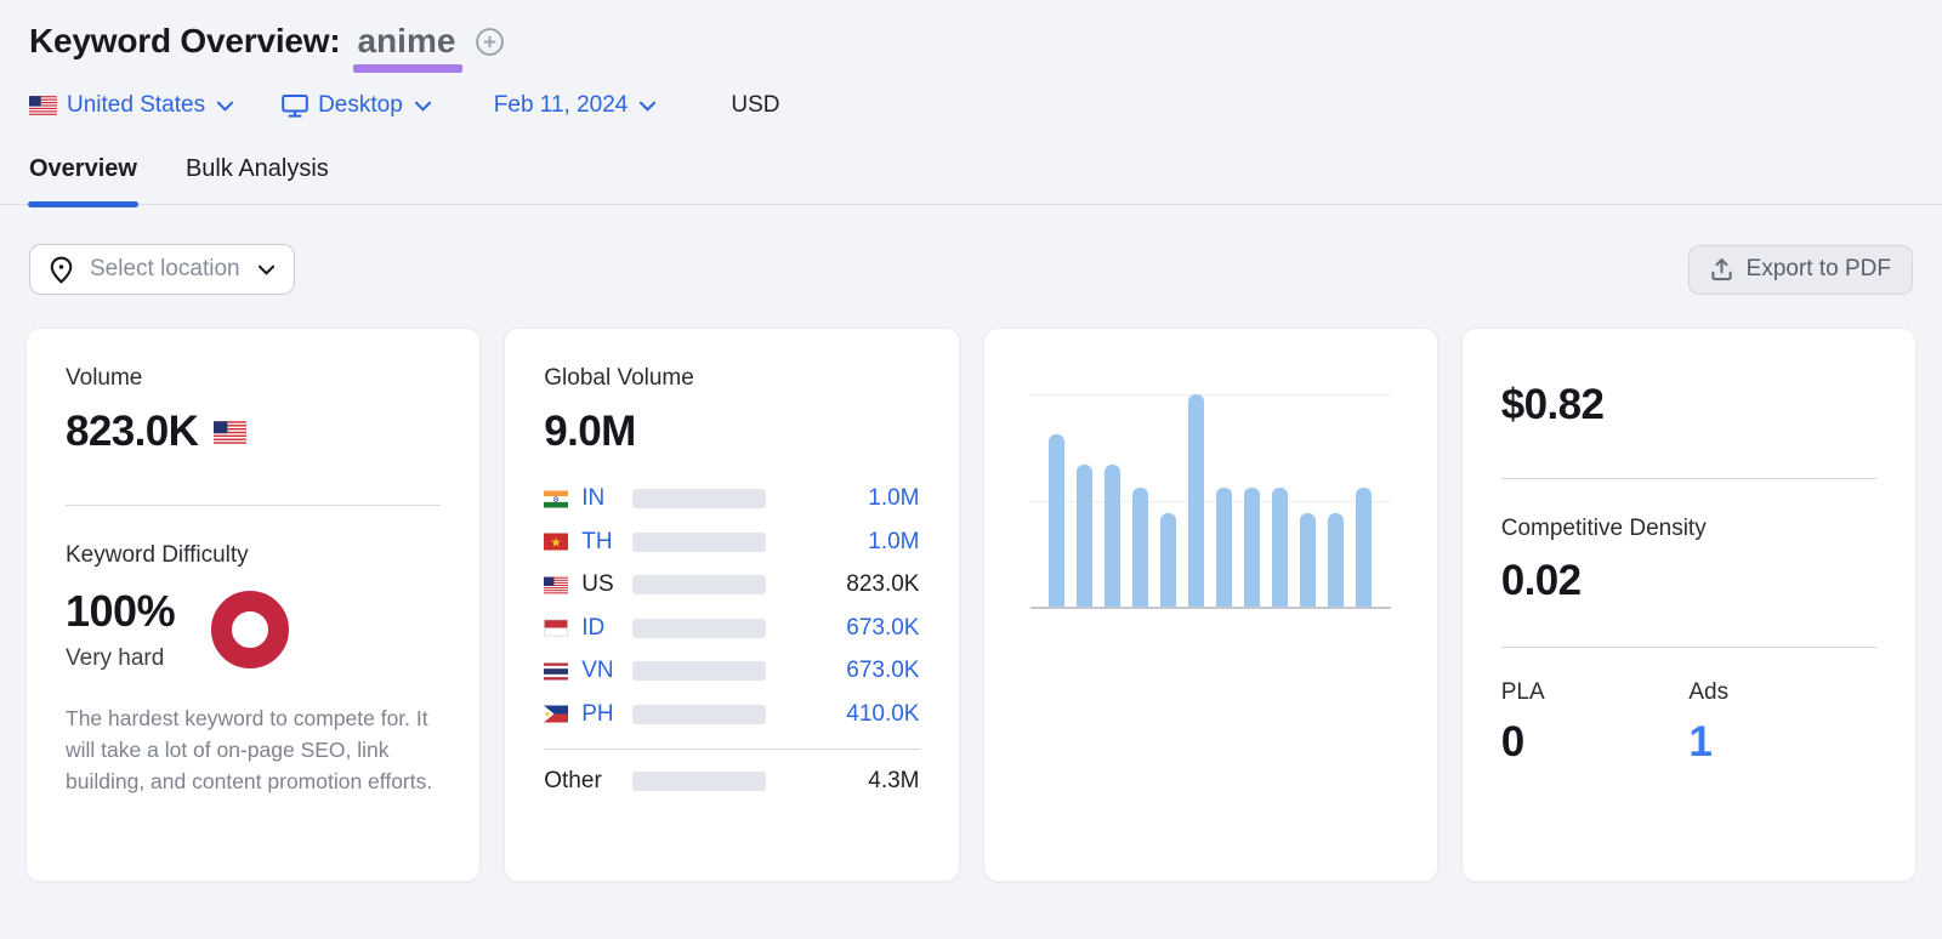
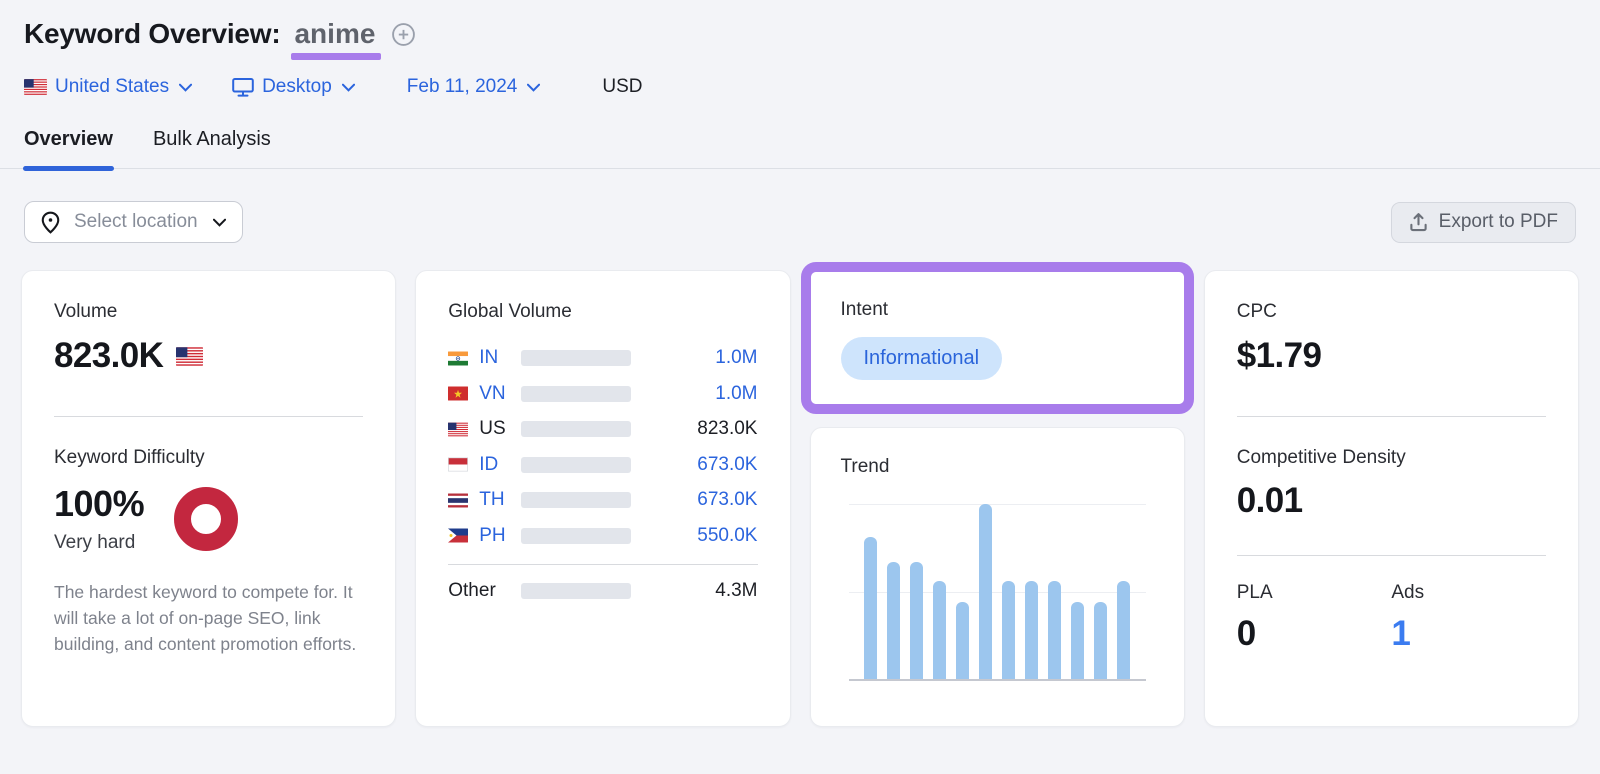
  Keyword Overview:
  anime
  United States
  Desktop
  Feb 11, 2024
  USD
  Overview
  Bulk Analysis
  Select location
  Export to PDF
  Volume
  823.0K
  Keyword Difficulty
  100%
  Very hard
  The hardest keyword to compete for. It will take a lot of on-page SEO, link building, and content promotion efforts.
  Global Volume
- 9.0M
  IN
  1.0M
- TH
+ VN
  1.0M
  US
  823.0K
  ID
  673.0K
- VN
+ TH
  673.0K
  PH
- 410.0K
+ 550.0K
  Other
  4.3M
+ Intent
+ Informational
+ Trend
+ CPC
- $0.82
+ $1.79
  Competitive Density
- 0.02
+ 0.01
  PLA
  0
  Ads
  1
